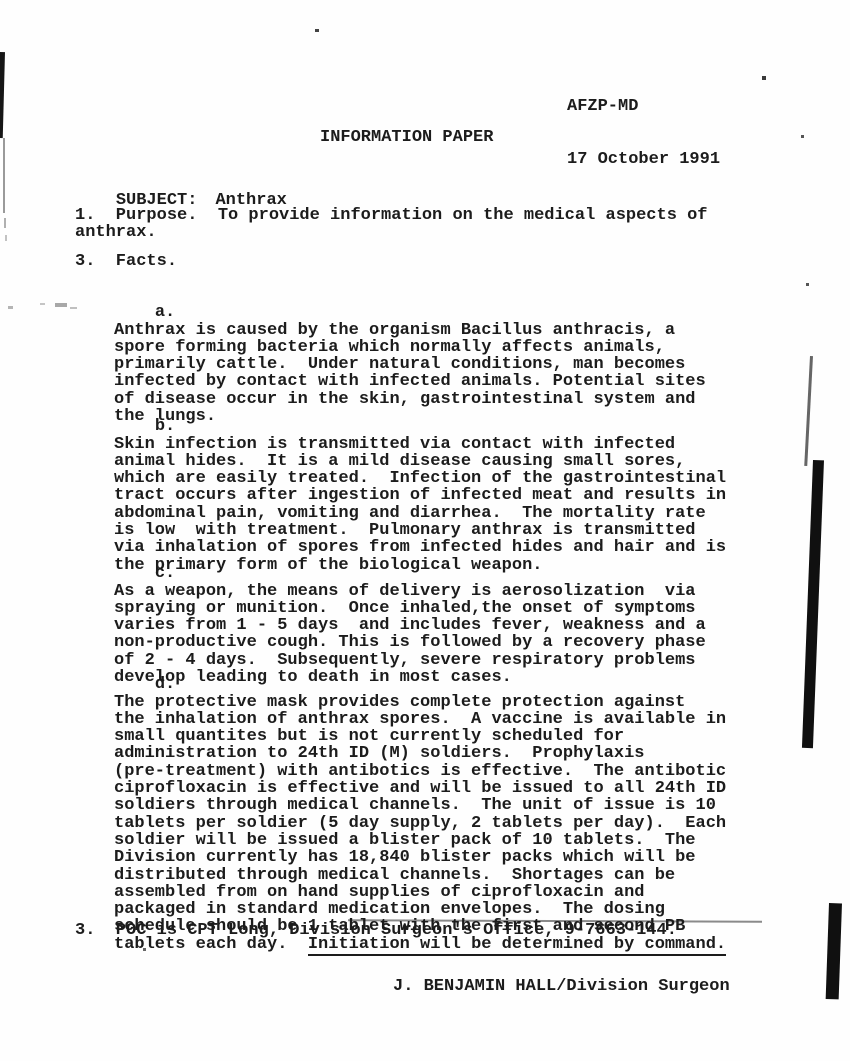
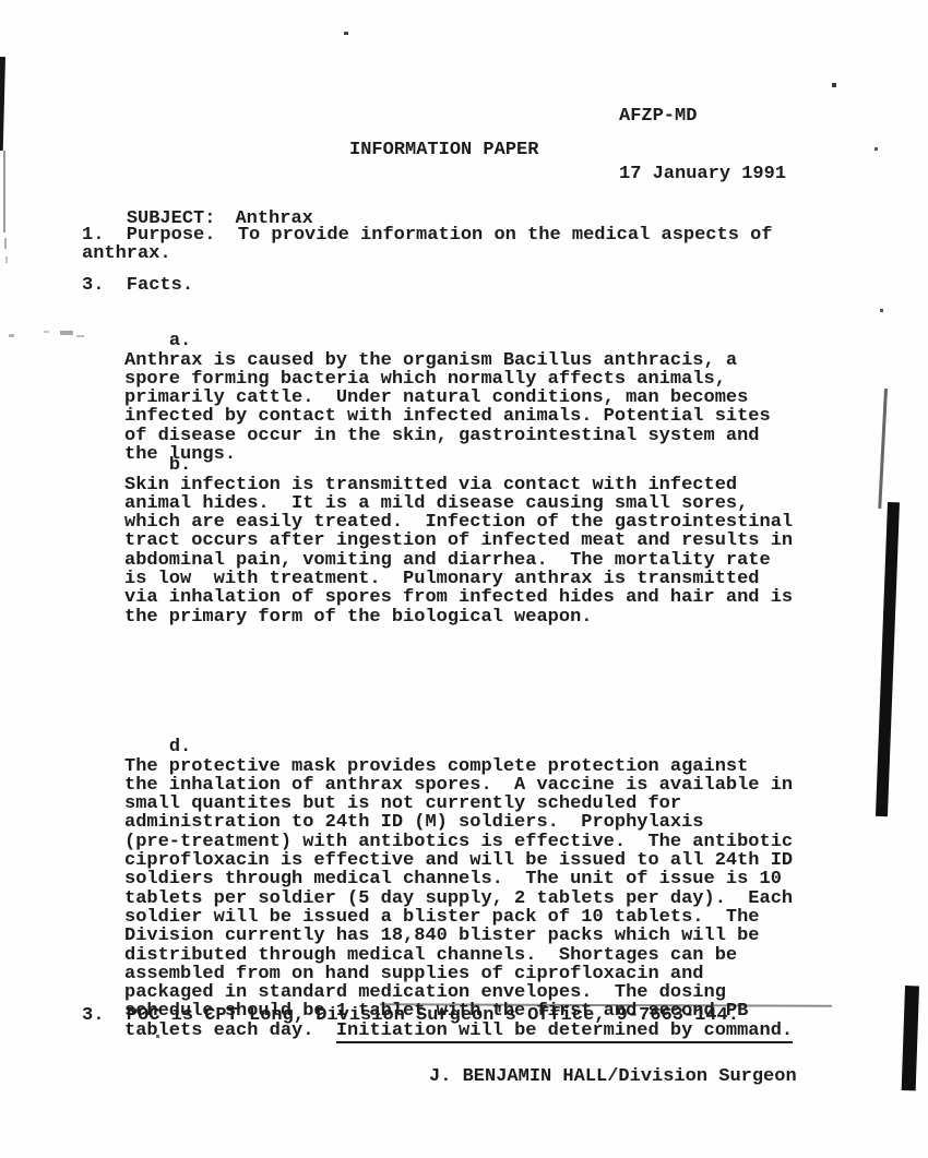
  AFZP-MD
- 17 October 1991
+ 17 January 1991
  INFORMATION PAPER
  SUBJECT: Anthrax
  1. Purpose. To provide information on the medical aspects of
  anthrax.
  3. Facts.
  a.Anthrax is caused by the organism Bacillus anthracis, a
  spore forming bacteria which normally affects animals,
  primarily cattle. Under natural conditions, man becomes
  infected by contact with infected animals. Potential sites
  of disease occur in the skin, gastrointestinal system and
  the lungs.
  b.Skin infection is transmitted via contact with infected
  animal hides. It is a mild disease causing small sores,
  which are easily treated. Infection of the gastrointestinal
  tract occurs after ingestion of infected meat and results in
  abdominal pain, vomiting and diarrhea. The mortality rate
  is low with treatment. Pulmonary anthrax is transmitted
  via inhalation of spores from infected hides and hair and is
  the primary form of the biological weapon.
- c.As a weapon, the means of delivery is aerosolization via
- spraying or munition. Once inhaled,the onset of symptoms
- varies from 1 - 5 days and includes fever, weakness and a
- non-productive cough. This is followed by a recovery phase
- of 2 - 4 days. Subsequently, severe respiratory problems
- develop leading to death in most cases.
  d.The protective mask provides complete protection against
  the inhalation of anthrax spores. A vaccine is available in
  small quantites but is not currently scheduled for
  administration to 24th ID (M) soldiers. Prophylaxis
  (pre-treatment) with antibotics is effective. The antibotic
  ciprofloxacin is effective and will be issued to all 24th ID
  soldiers through medical channels. The unit of issue is 10
  tablets per soldier (5 day supply, 2 tablets per day). Each
  soldier will be issued a blister pack of 10 tablets. The
  Division currently has 18,840 blister packs which will be
  distributed through medical channels. Shortages can be
  assembled from on hand supplies of ciprofloxacin and
  packaged in standard medication envelopes. The dosing
  schedule should be 1 tablet with the first and second PB
  tablets each day. Initiation will be determined by command.
  3. POC is CPT Long, Division Surgeon's Office, 9-7663-144.
  J. BENJAMIN HALL/Division Surgeon
